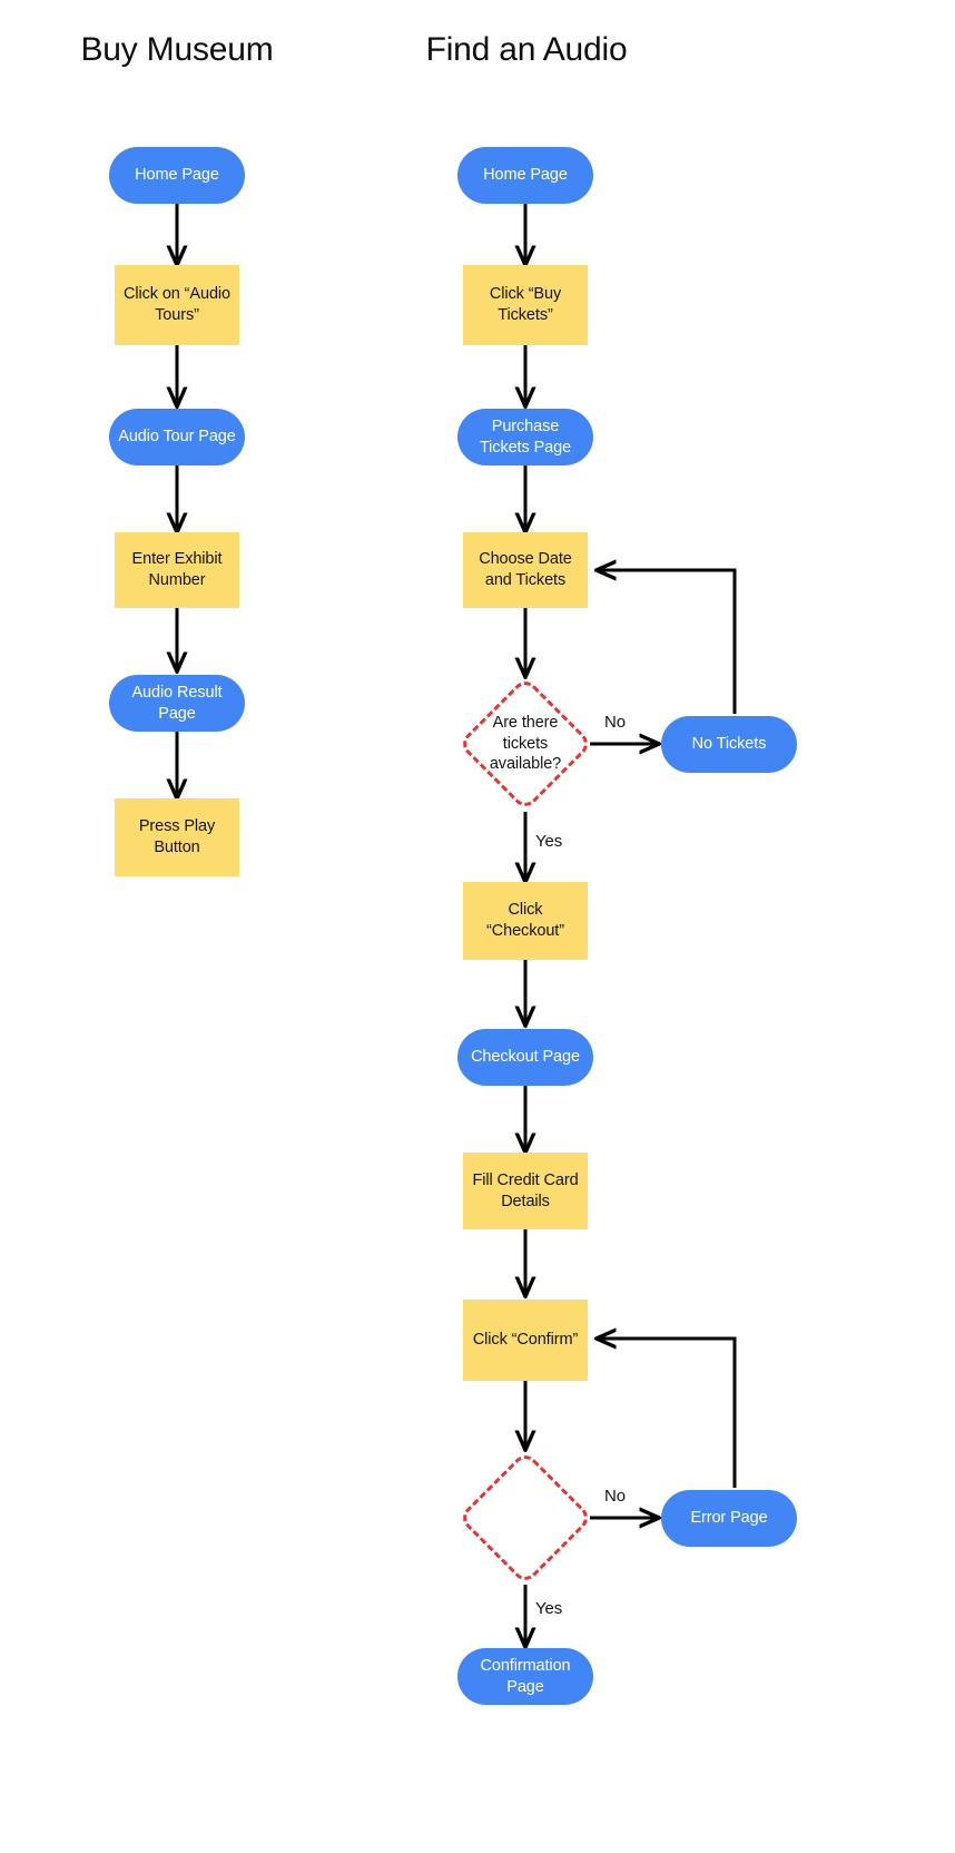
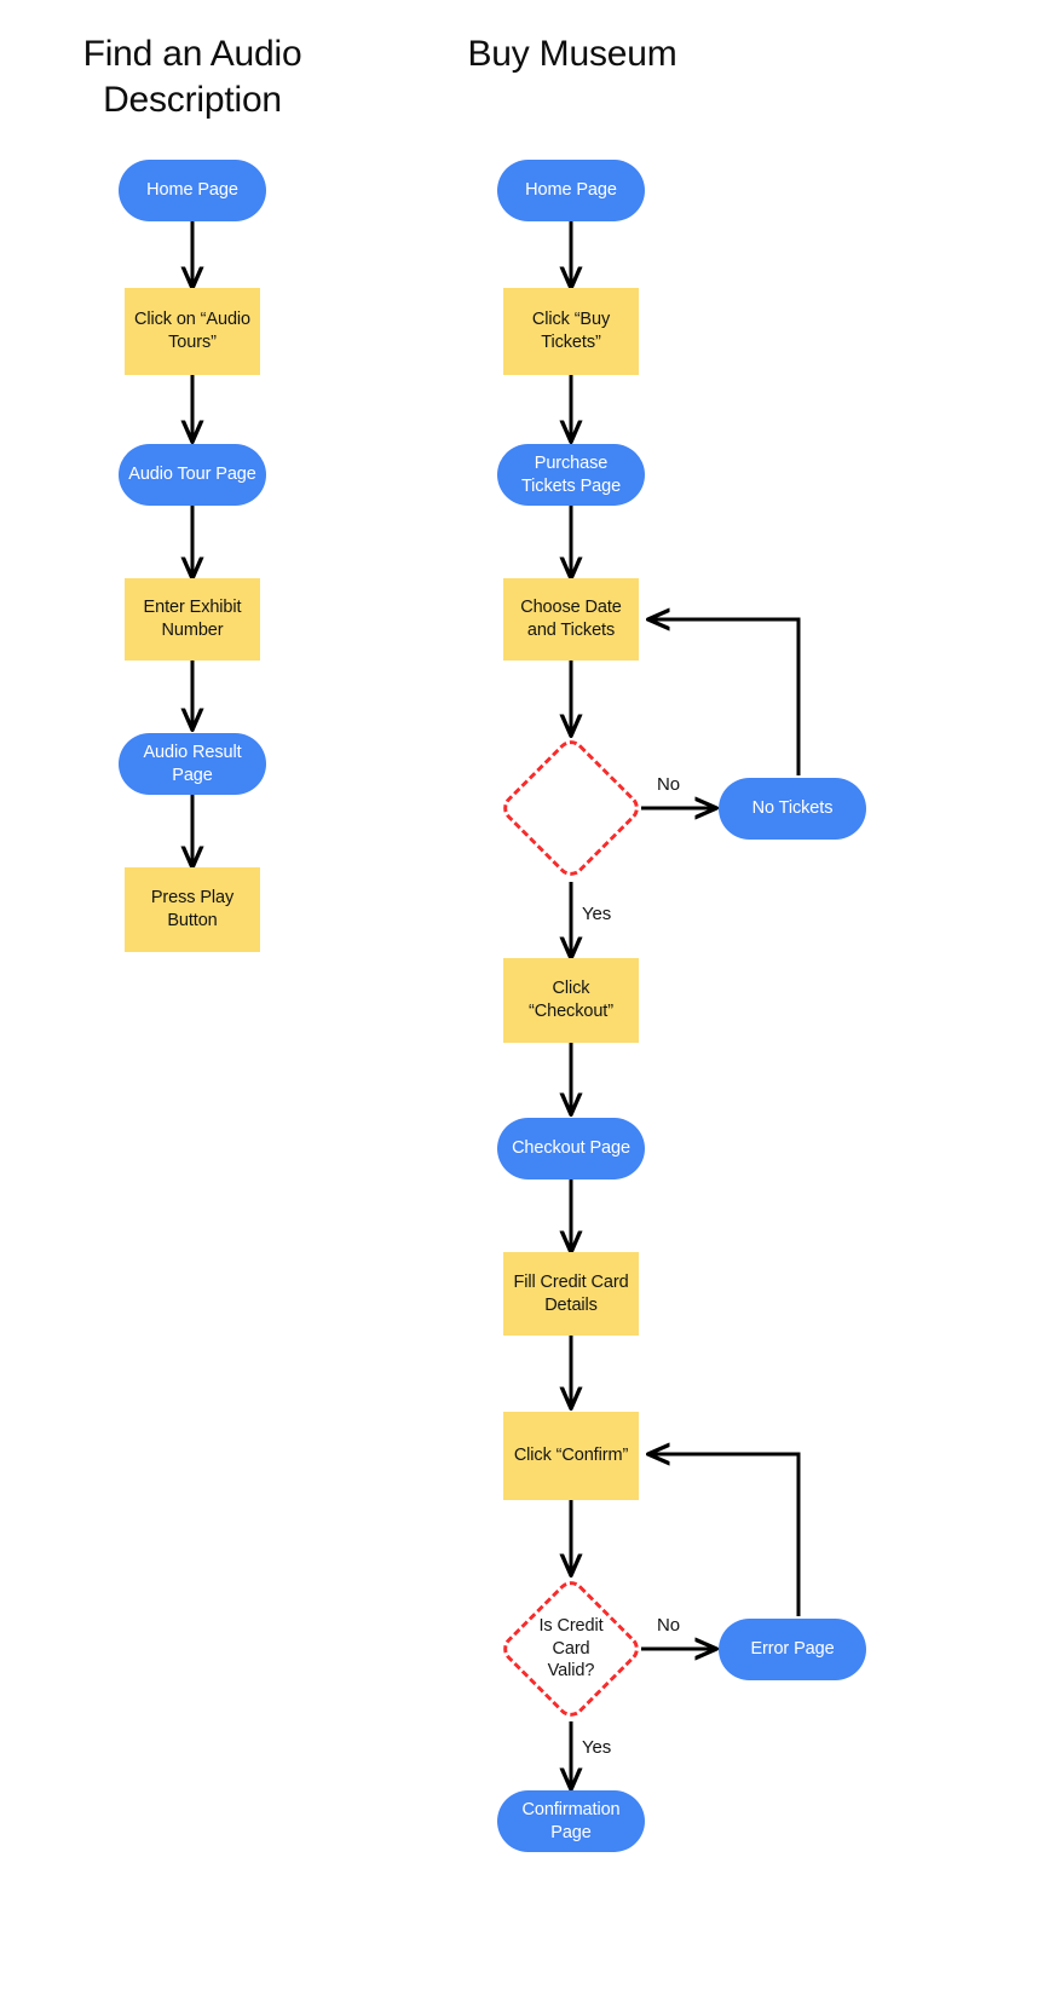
- Buy Museum
+ Find an Audio
+ Description
- Find an Audio
+ Buy Museum
  Home Page
  Click on “Audio
  Tours”
  Audio Tour Page
  Enter Exhibit
  Number
  Audio Result
  Page
  Press Play
  Button
  Home Page
  Click “Buy
  Tickets”
  Purchase
  Tickets Page
  Choose Date
  and Tickets
- Are there
- tickets
- available?
  No Tickets
  Click
  “Checkout”
  Checkout Page
  Fill Credit Card
  Details
  Click “Confirm”
+ Is Credit
+ Card
+ Valid?
  Error Page
  Confirmation
  Page
  No
  Yes
  No
  Yes
